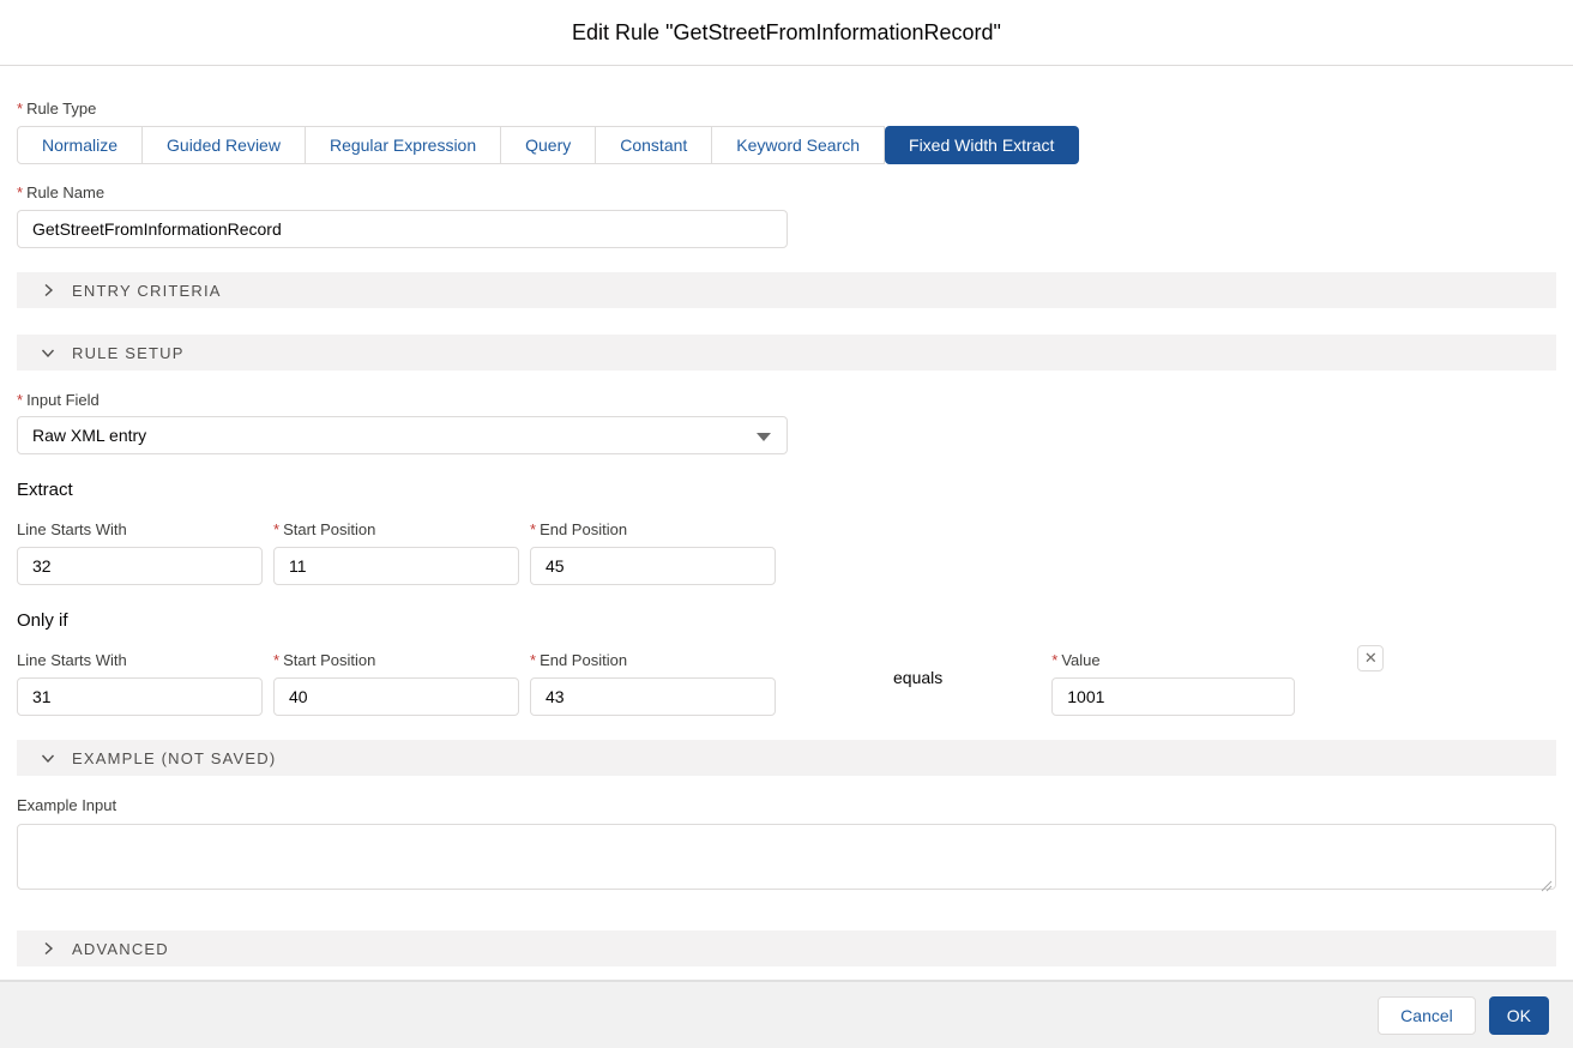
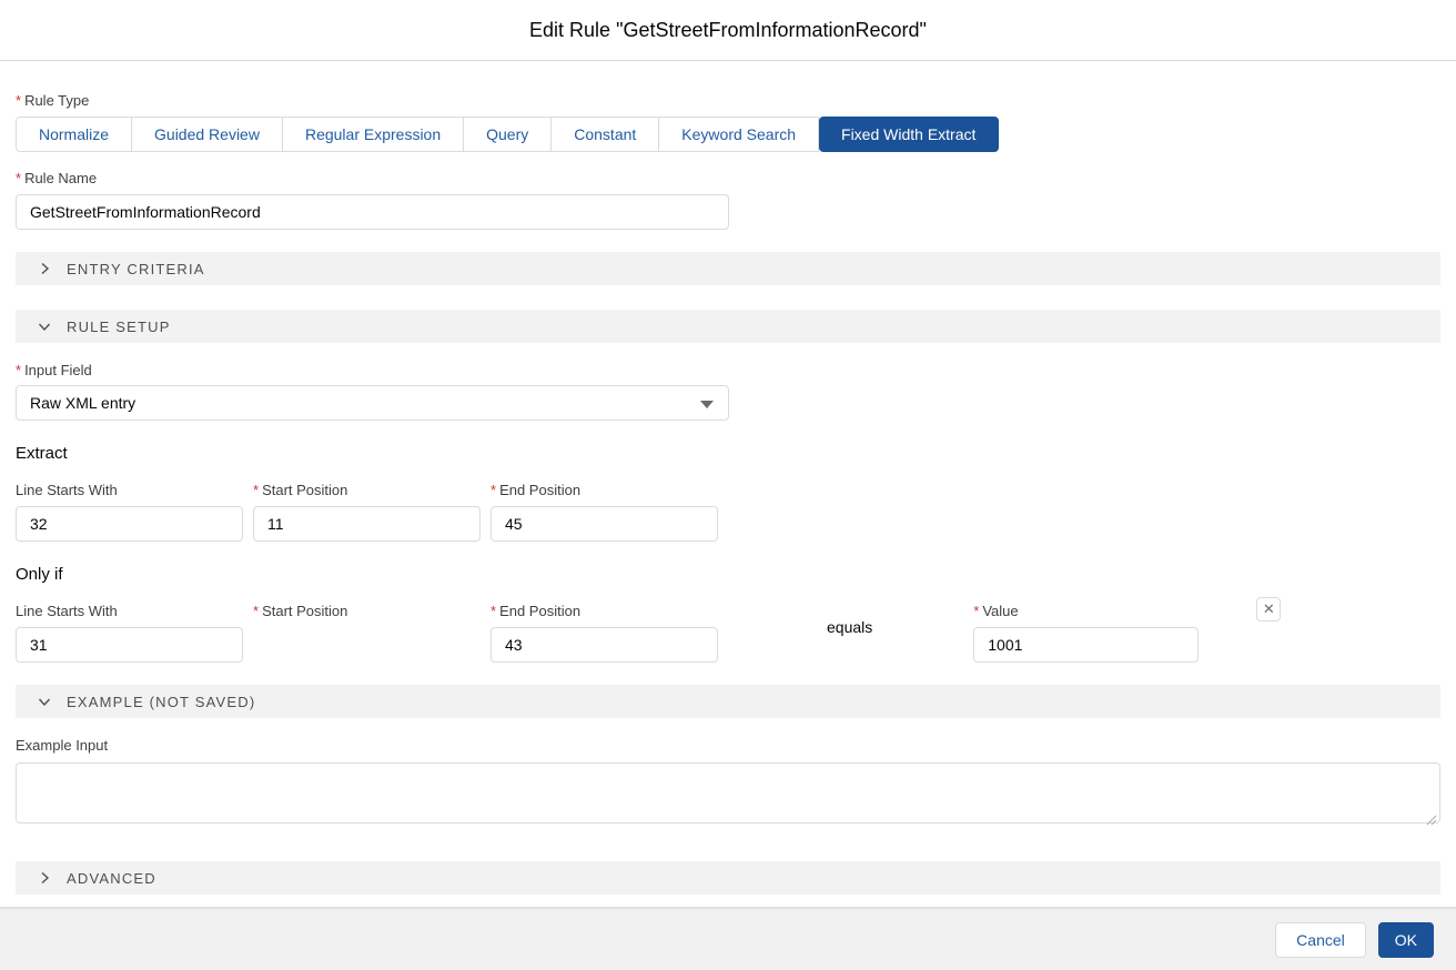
  Edit Rule "GetStreetFromInformationRecord"
  *
  Rule Type
  Normalize
  Guided Review
  Regular Expression
  Query
  Constant
  Keyword Search
  Fixed Width Extract
  *
  Rule Name
  GetStreetFromInformationRecord
  ENTRY CRITERIA
  RULE SETUP
  *
  Input Field
  Raw XML entry
  Extract
  Line Starts With
  32
  *
  Start Position
  11
  *
  End Position
  45
  Only if
  Line Starts With
  31
  *
  Start Position
- 40
  *
  End Position
  43
  equals
  *
  Value
  1001
  ✕
  EXAMPLE (NOT SAVED)
  Example Input
  ADVANCED
  Cancel
  OK
